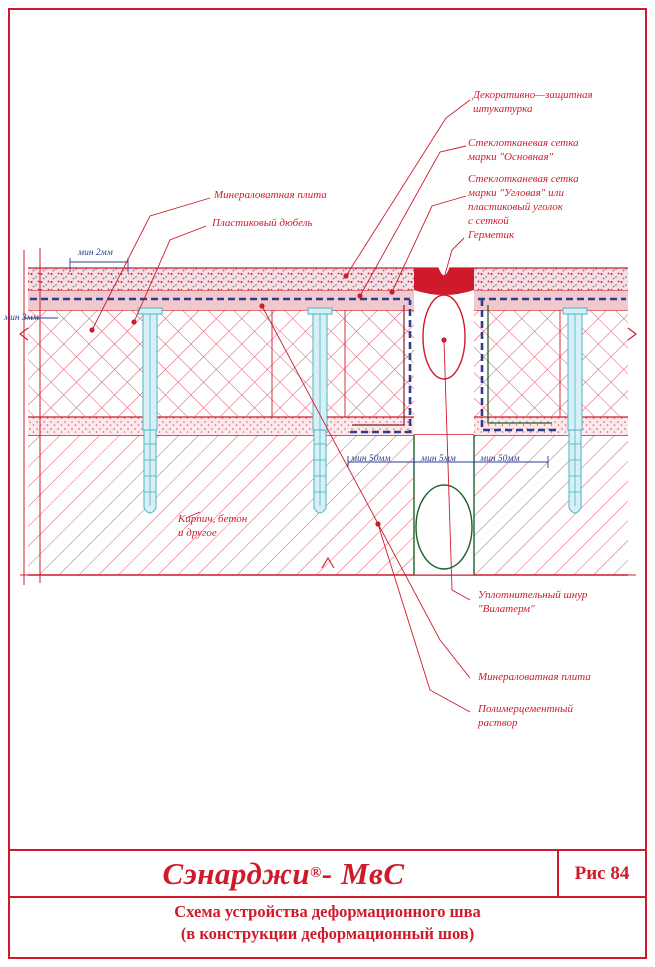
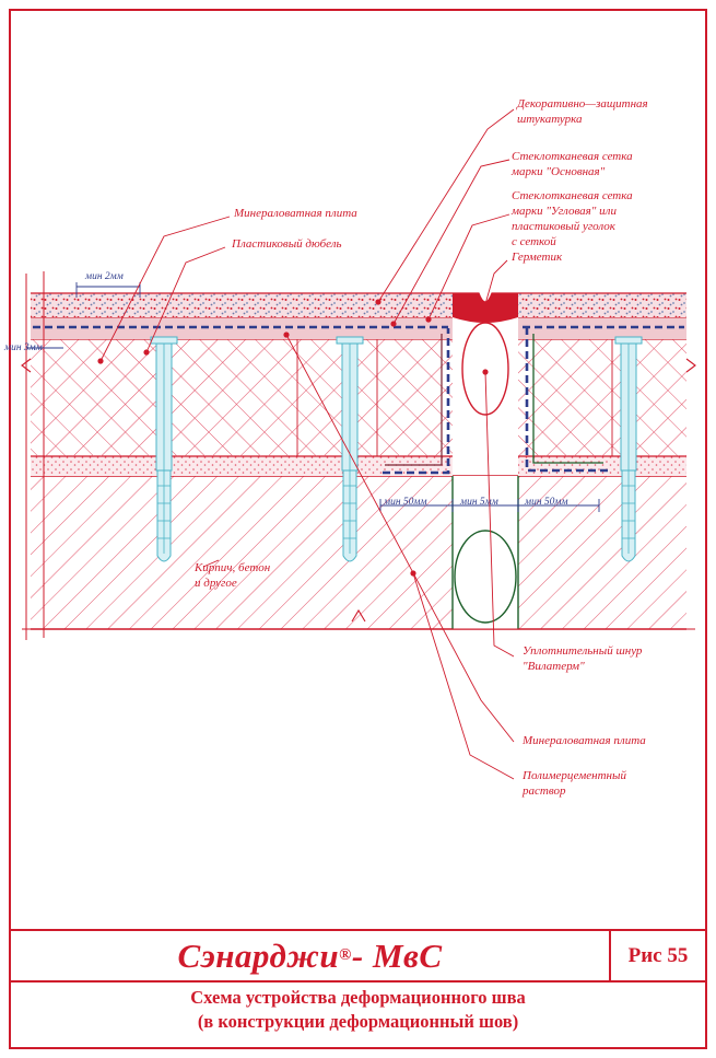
  Декоративно—защитная
  штукатурка
  Стеклотканевая сетка
  марки "Основная"
  Стеклотканевая сетка
  марки "Угловая" или
  пластиковый уголок
  с сеткой
  Герметик
  Минераловатная плита
  Пластиковый дюбель
  Кирпич, бетон
  и другое
  Уплотнительный шнур
  "Вилатерм"
  Минераловатная плита
  Полимерцементный
  раствор
  мин 2мм
  мин 3мм
  мин 50мм
  мин 5мм
  мин 50мм
  Сэнарджи
  ®
  - МвС
- Рис 84
+ Рис 55
  Схема устройства деформационного шва
  (в конструкции деформационный шов)
